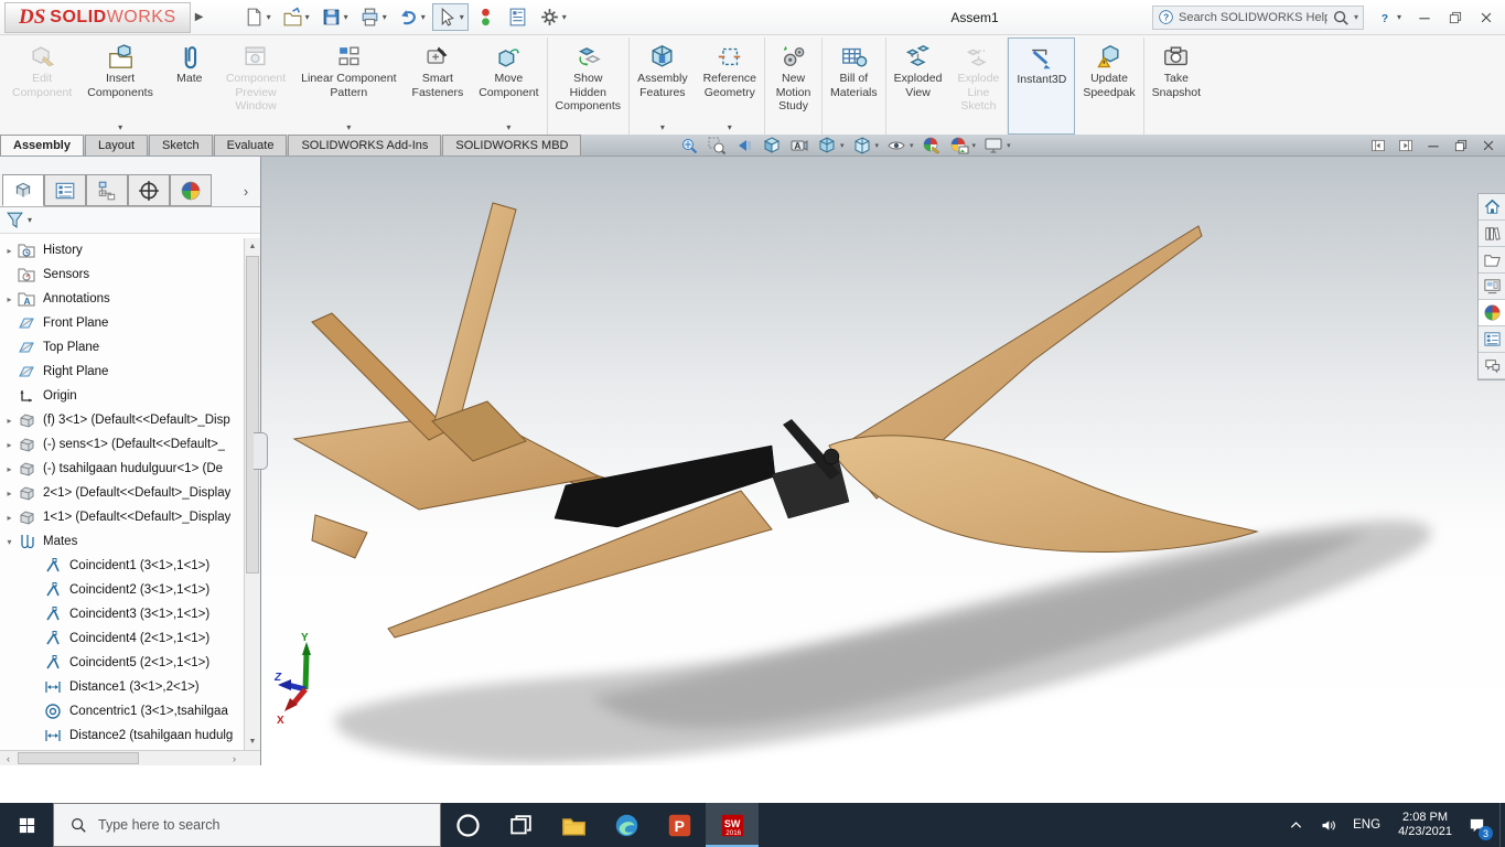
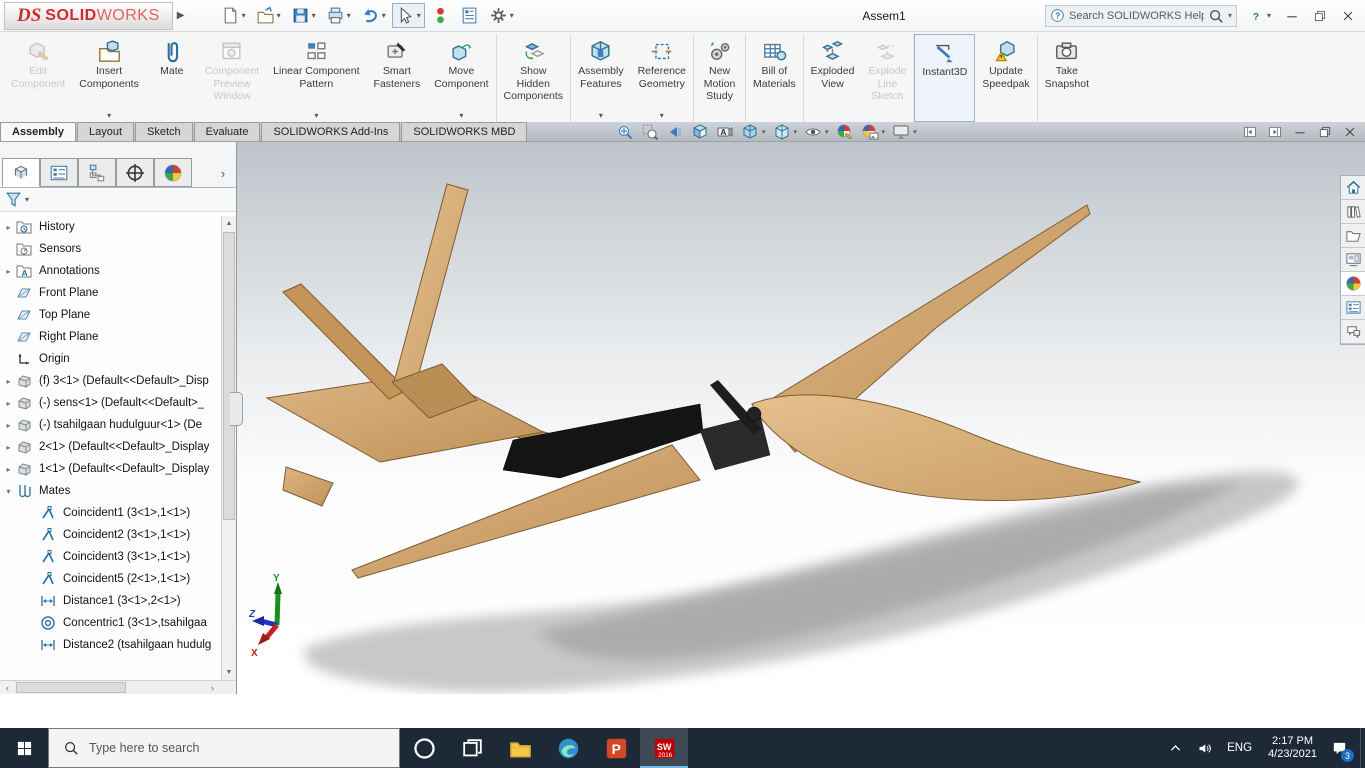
  DS
  SOLID
  WORKS
  ▶
  ▾
  ▾
  ▾
  ▾
  ▾
  ▾
  ▾
  Assem1
  ?
  Search SOLIDWORKS Hel
  ▾
  ?
  ▾
  Edit
  Component
  Insert
  Components
  ▾
  Mate
  Component
  Preview
  Window
  Linear Component
  Pattern
  ▾
  Smart
  Fasteners
  Move
  Component
  ▾
  Show
  Hidden
  Components
  Assembly
  Features
  ▾
  Reference
  Geometry
  ▾
  New
  Motion
  Study
  Bill of
  Materials
  Exploded
  View
  Explode
  Line
  Sketch
  Instant3D
  Update
  Speedpak
  Take
  Snapshot
  Assembly
  Layout
  Sketch
  Evaluate
  SOLIDWORKS Add-Ins
  SOLIDWORKS MBD
  A
  ›
  ▾
  ▸
  History
  Sensors
  ▸
  A
  Annotations
  Front Plane
  Top Plane
  Right Plane
  Origin
  ▸
  (f) 3<1> (Default<<Default>_Disp
  ▸
  (-) sens<1> (Default<<Default>_
  ▸
  (-) tsahilgaan hudulguur<1> (De
  ▸
  2<1> (Default<<Default>_Display
  ▸
  1<1> (Default<<Default>_Display
  ▾
  Mates
  Coincident1 (3<1>,1<1>)
  Coincident2 (3<1>,1<1>)
  Coincident3 (3<1>,1<1>)
- Coincident4 (2<1>,1<1>)
  Coincident5 (2<1>,1<1>)
  Distance1 (3<1>,2<1>)
  Concentric1 (3<1>,tsahilgaa
  Distance2 (tsahilgaan hudulg
  ‹
  ›
  Y
  Z
  X
  Type here to search
  P
  SW
  ENG
- 2:08 PM
+ 2:17 PM
  4/23/2021
  3
